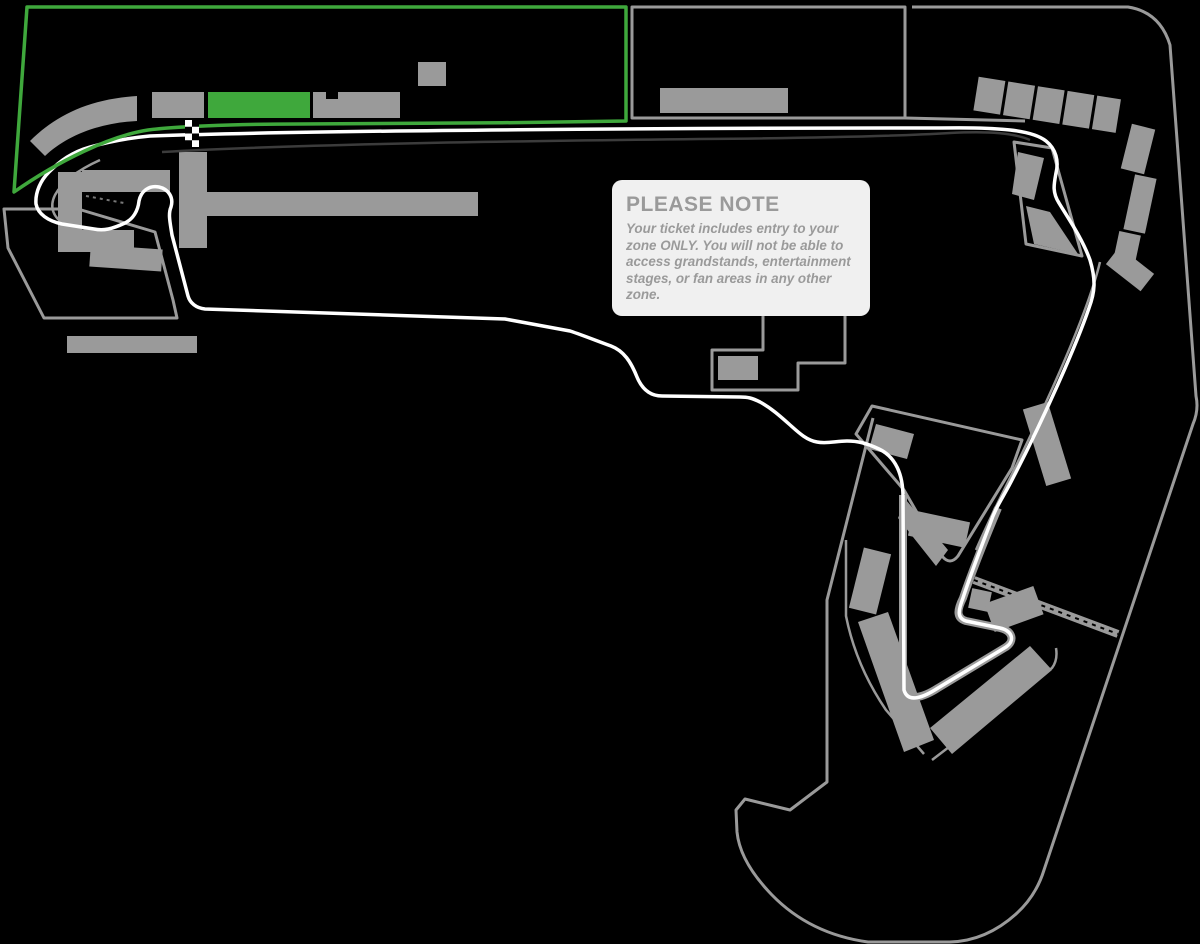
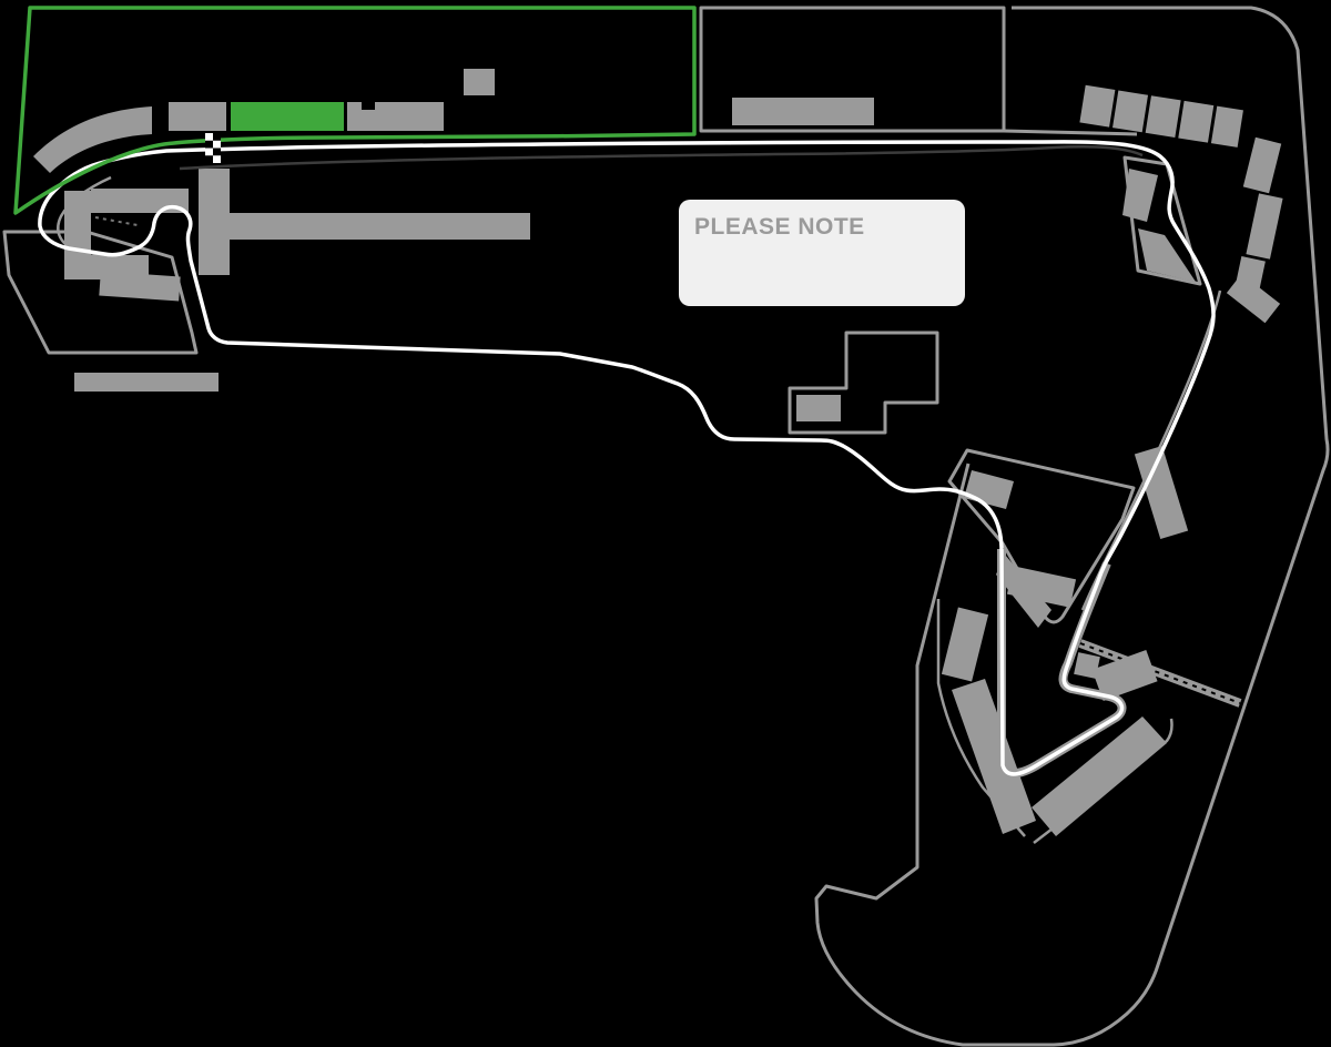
  PLEASE NOTE
- Your ticket includes entry to your zone ONLY. You will not be able to access grandstands, entertainment stages, or fan areas in any other zone.
